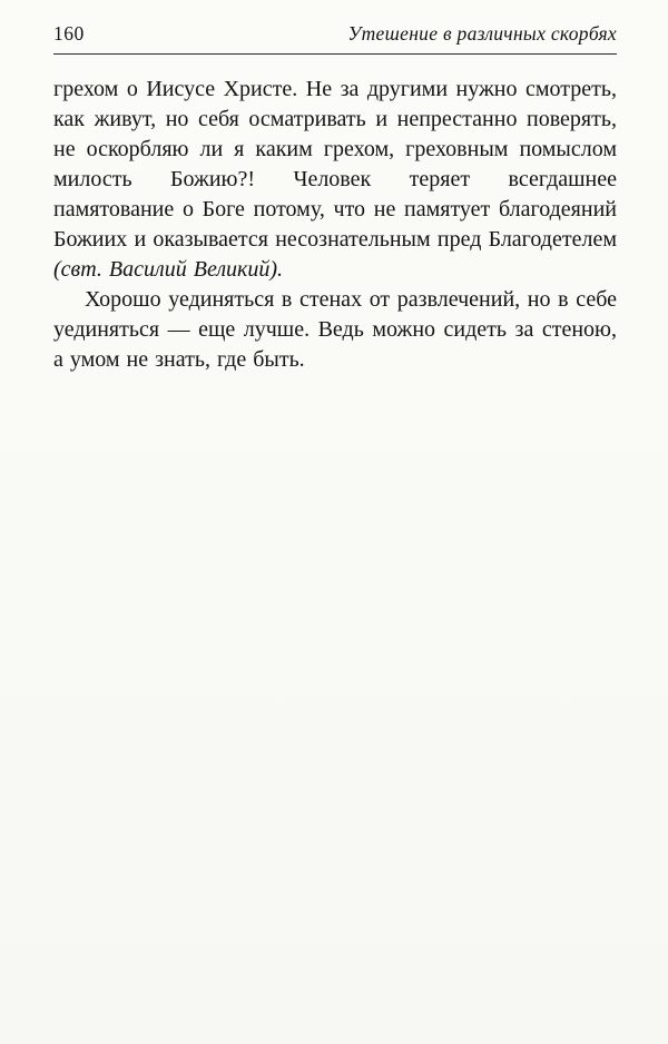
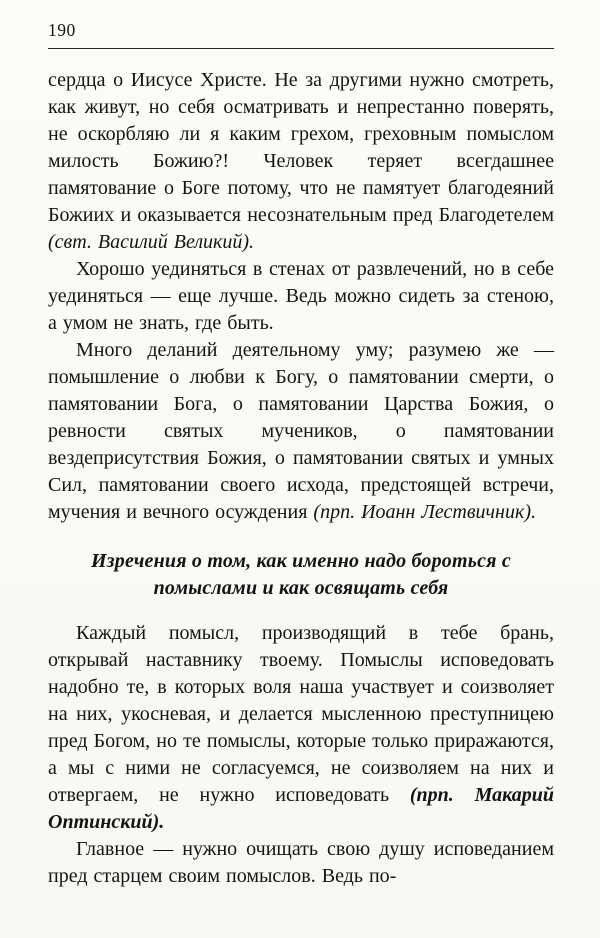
- 160
+ 190
- Утешение в различных скорбях
- грехом о Иисусе Христе. Не за другими нужно смотреть, как живут, но себя осматривать и непрестанно поверять, не оскорбляю ли я каким грехом, греховным помыслом милость Божию?! Человек теряет всегдашнее памятование о Боге потому, что не памятует благодеяний Божиих и оказывается несознательным пред Благодетелем (свт. Василий Великий).
+ сердца о Иисусе Христе. Не за другими нужно смотреть, как живут, но себя осматривать и непрестанно поверять, не оскорбляю ли я каким грехом, греховным помыслом милость Божию?! Человек теряет всегдашнее памятование о Боге потому, что не памятует благодеяний Божиих и оказывается несознательным пред Благодетелем (свт. Василий Великий).
  Хорошо уединяться в стенах от развлечений, но в себе уединяться — еще лучше. Ведь можно сидеть за стеною, а умом не знать, где быть.
+ Много деланий деятельному уму; разумею же — помышление о любви к Богу, о памятовании смерти, о памятовании Бога, о памятовании Царства Божия, о ревности святых мучеников, о памятовании вездеприсутствия Божия, о памятовании святых и умных Сил, памятовании своего исхода, предстоящей встречи, мучения и вечного осуждения (прп. Иоанн Лествичник).
+ Изречения о том, как именно надо бороться с помыслами и как освящать себя
+ Каждый помысл, производящий в тебе брань, открывай наставнику твоему. Помыслы исповедовать надобно те, в которых воля наша участвует и соизволяет на них, укосневая, и делается мысленною преступницею пред Богом, но те помыслы, которые только приражаются, а мы с ними не согласуемся, не соизволяем на них и отвергаем, не нужно исповедовать (прп. Макарий Оптинский).
+ Главное — нужно очищать свою душу исповеданием пред старцем своим помыслов. Ведь по-
